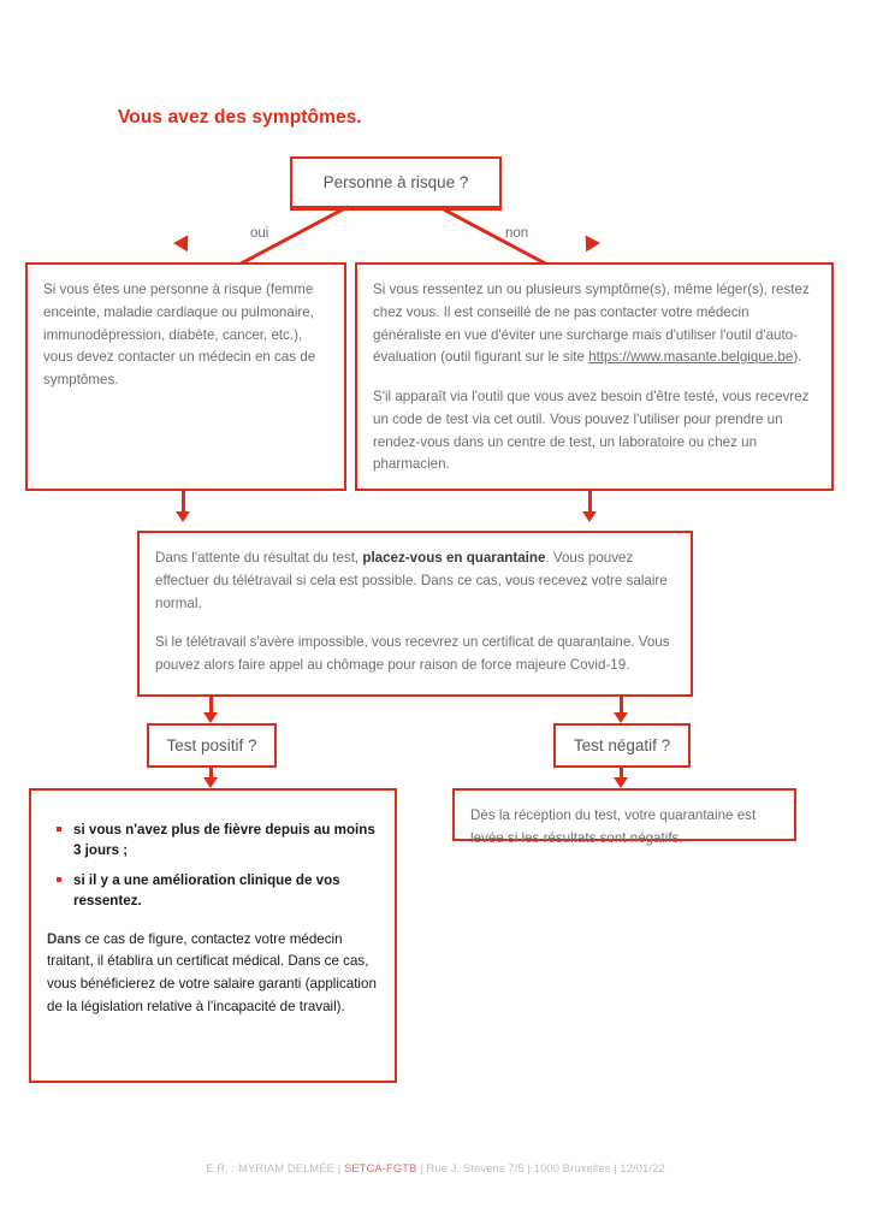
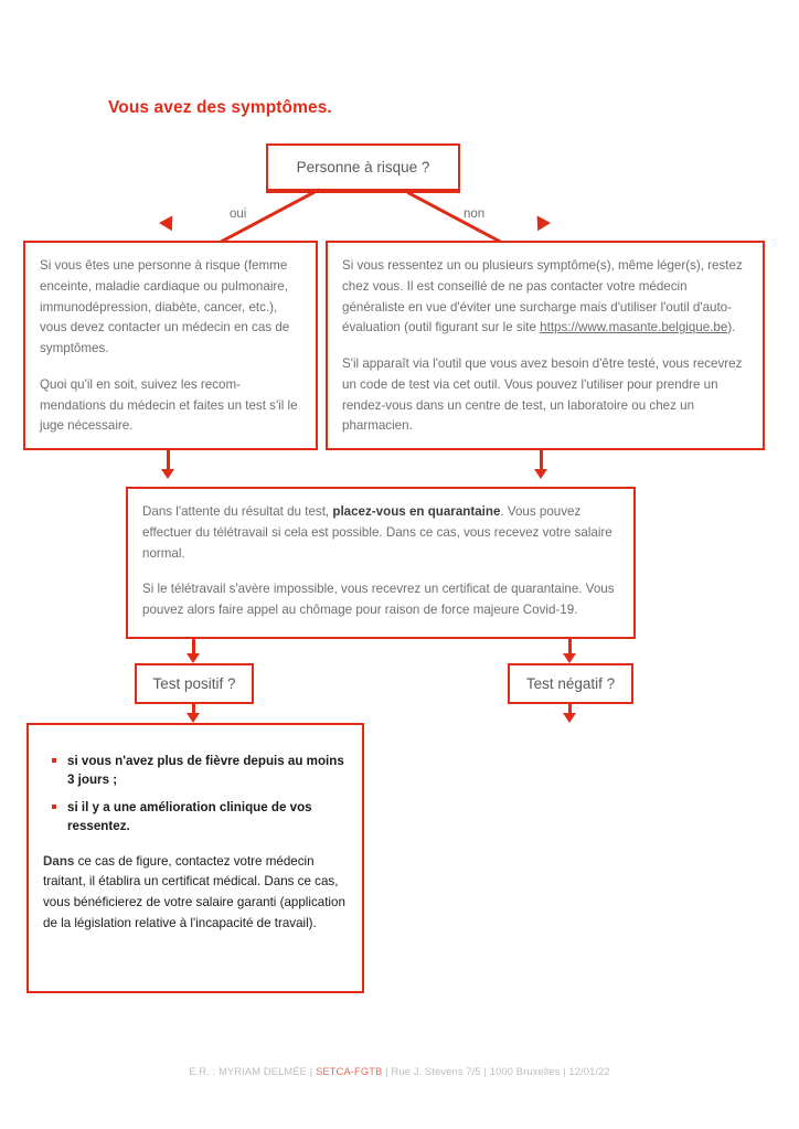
  Vous avez des symptômes.
  Personne à risque ?
  oui
  non
  Si vous êtes une personne à risque (femme enceinte, maladie cardiaque ou pulmonaire, immunodépression, diabète, cancer, etc.), vous devez contacter un médecin en cas de symptômes.
+ Quoi qu'il en soit, suivez les recom-mendations du médecin et faites un test s'il le juge nécessaire.
  Si vous ressentez un ou plusieurs symptôme(s), même léger(s), restez chez vous. Il est conseillé de ne pas contacter votre médecin généraliste en vue d'éviter une surcharge mais d'utiliser l'outil d'auto-évaluation (outil figurant sur le site https://www.masante.belgique.be).
  S'il apparaît via l'outil que vous avez besoin d'être testé, vous recevrez un code de test via cet outil. Vous pouvez l'utiliser pour prendre un rendez-vous dans un centre de test, un laboratoire ou chez un pharmacien.
  Dans l'attente du résultat du test, placez-vous en quarantaine. Vous pouvez effectuer du télétravail si cela est possible. Dans ce cas, vous recevez votre salaire normal.
  Si le télétravail s'avère impossible, vous recevrez un certificat de quarantaine. Vous pouvez alors faire appel au chômage pour raison de force majeure Covid-19.
  Test positif ?
  Test négatif ?
  si vous n'avez plus de fièvre depuis au moins 3 jours ;
  si il y a une amélioration clinique de vos ressentez.
  Dans ce cas de figure, contactez votre médecin traitant, il établira un certificat médical. Dans ce cas, vous bénéficierez de votre salaire garanti (application de la législation relative à l'incapacité de travail).
- Dès la réception du test, votre quarantaine est levée si les résultats sont négatifs.
  E.R. : MYRIAM DELMÉE | SETCA-FGTB | Rue J. Stevens 7/5 | 1000 Bruxelles | 12/01/22
